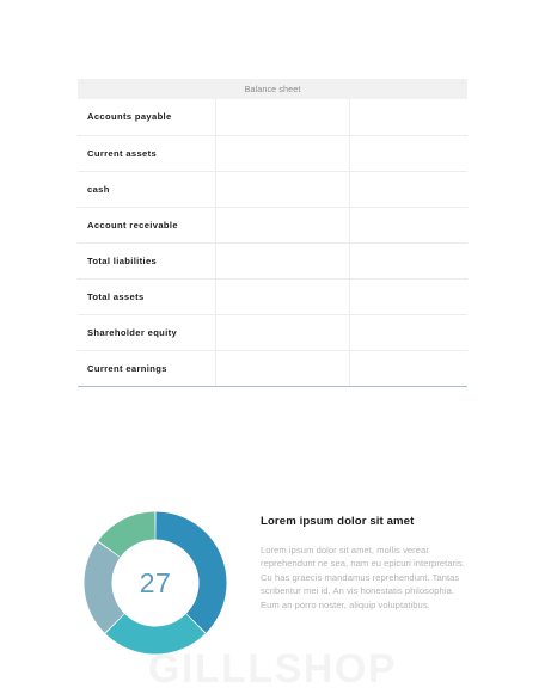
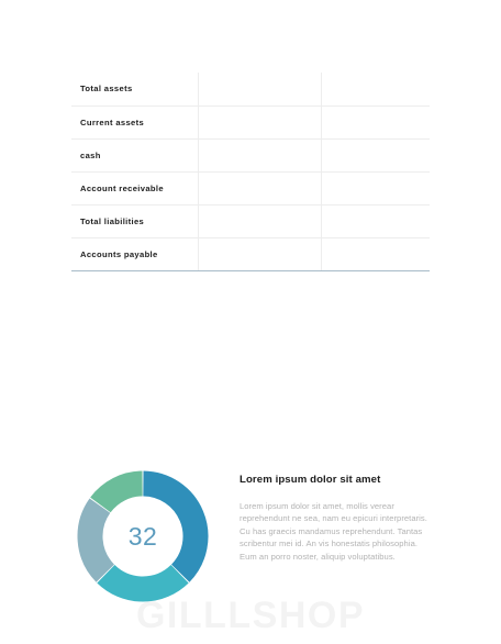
- Balance sheet
- Accounts payable
+ Total assets
  Current assets
  cash
  Account receivable
  Total liabilities
- Total assets
+ Accounts payable
- Shareholder equity
- Current earnings
- 27
+ 32
  Lorem ipsum dolor sit amet
  Lorem ipsum dolor sit amet, mollis verear reprehendunt ne sea, nam eu epicuri interpretaris. Cu has graecis mandamus reprehendunt. Tantas scribentur mei id. An vis honestatis philosophia. Eum an porro noster, aliquip voluptatibus.
  GILLLSHOP
